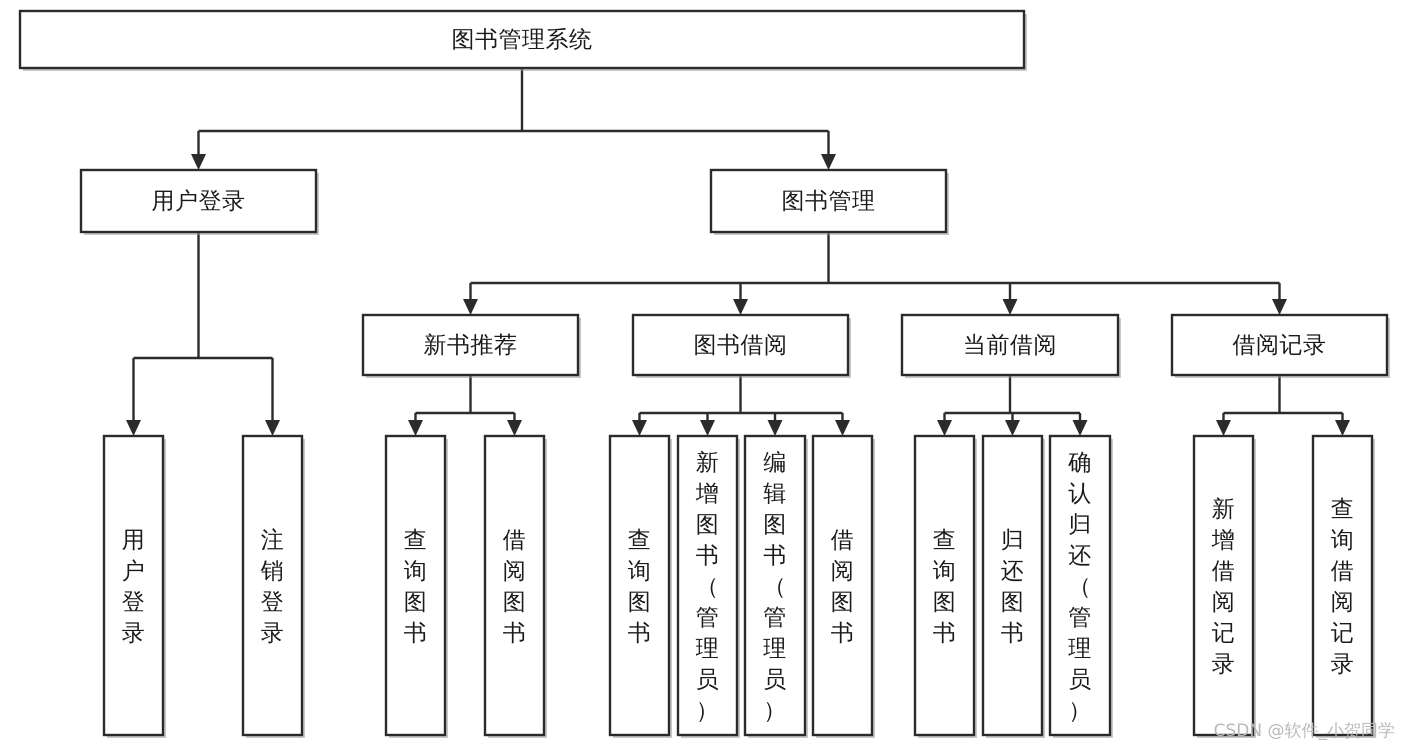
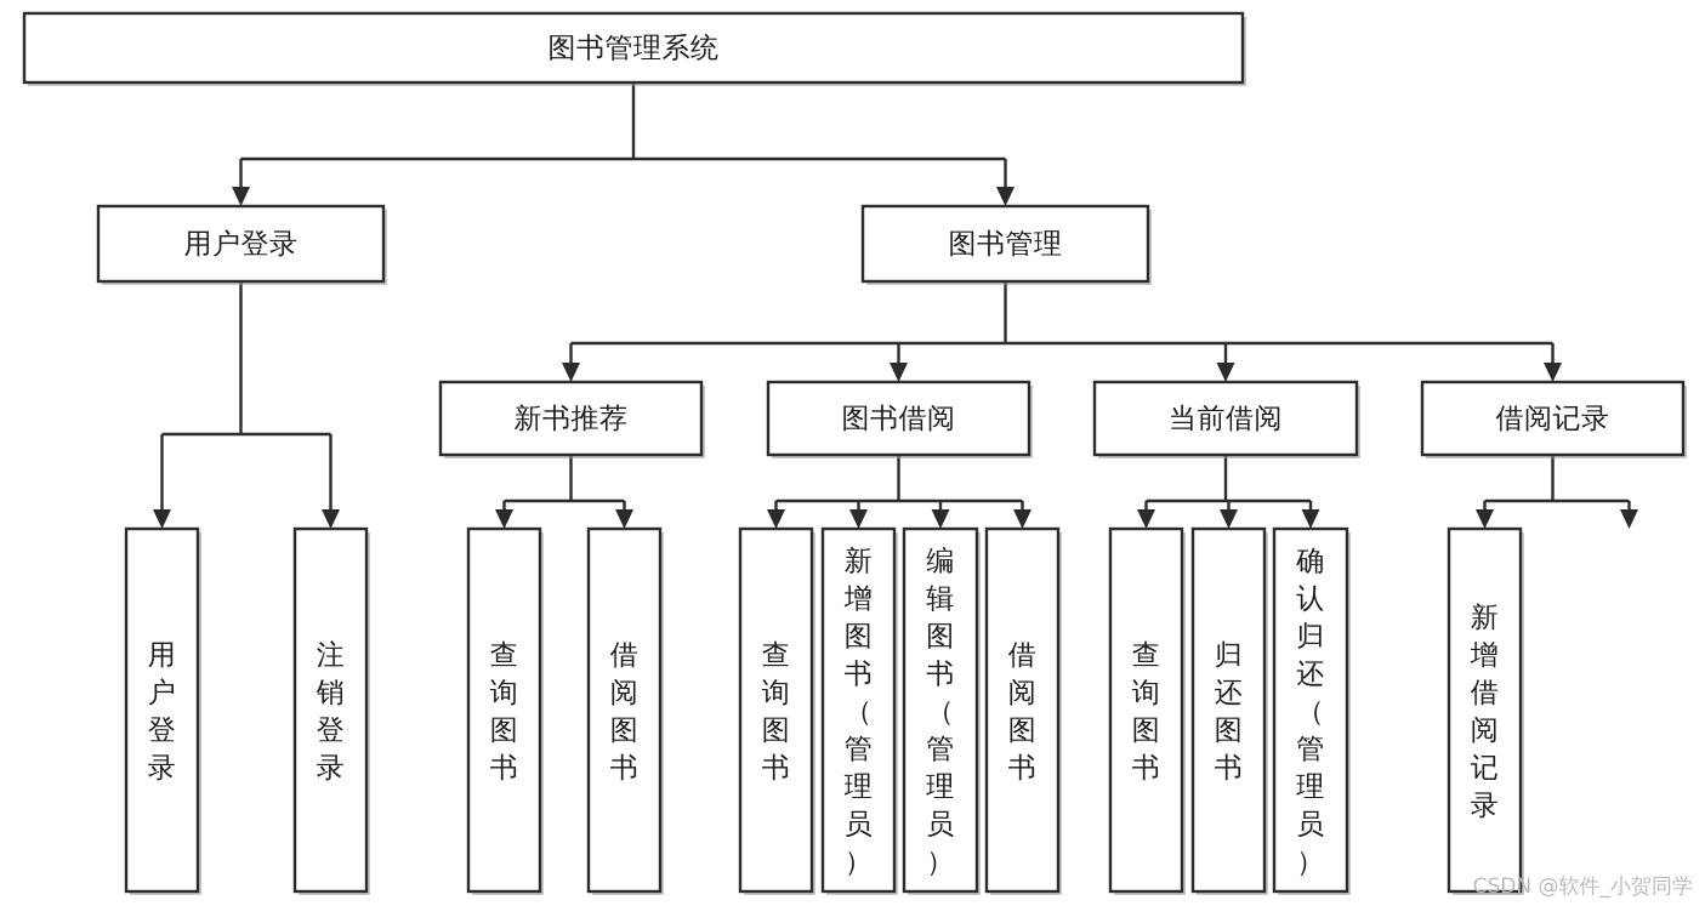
  图书管理系统
  用户登录
  图书管理
  新书推荐
  图书借阅
  当前借阅
  借阅记录
  用户登录
  注销登录
  查询图书
  借阅图书
  查询图书
  新增图书（管理员）
  编辑图书（管理员）
  借阅图书
  查询图书
  归还图书
  确认归还（管理员）
  新增借阅记录
- 查询借阅记录
  CSDN @软件_小贺同学
